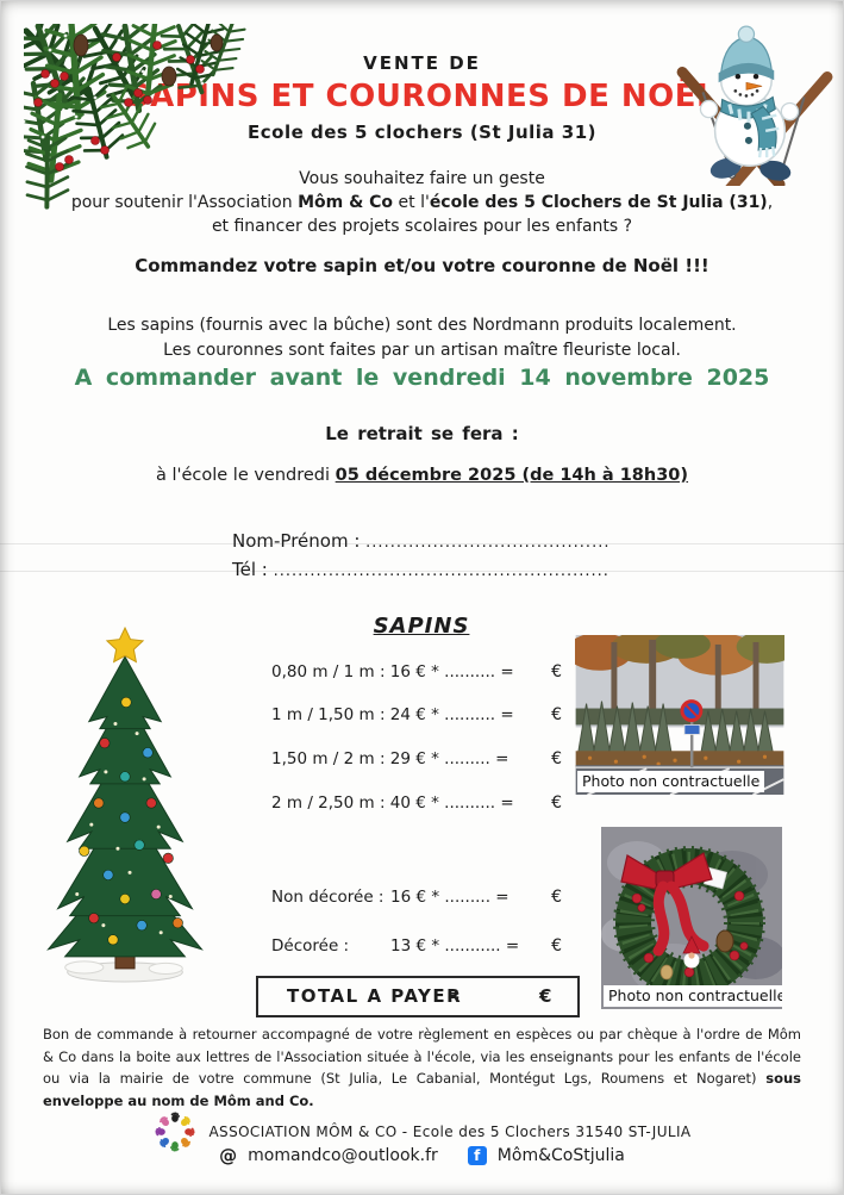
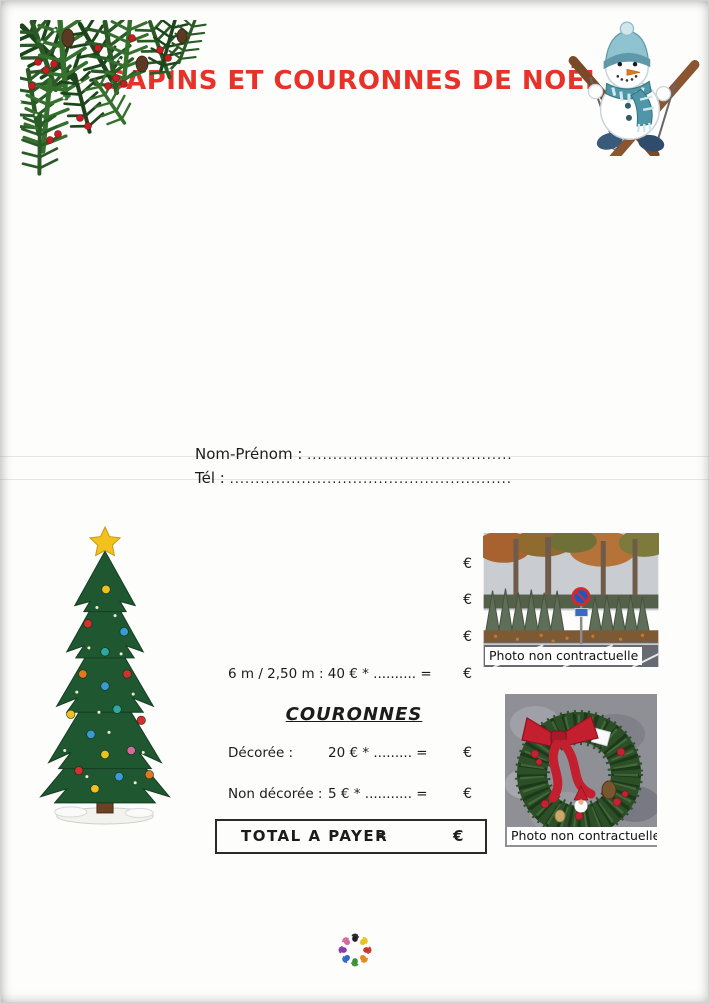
- VENTE DE
  APINS ET COURONNES DE NOË
- Ecole des 5 clochers (St Julia 31)
- Vous souhaitez faire un geste
- pour soutenir l'Association Môm & Co et l'école des 5 Clochers de St Julia (31),
- et financer des projets scolaires pour les enfants ?
- Commandez votre sapin et/ou votre couronne de Noël !!!
- Les sapins (fournis avec la bûche) sont des Nordmann produits localement.
- Les couronnes sont faites par un artisan maître fleuriste local.
- A commander avant le vendredi 14 novembre 2025
- Le retrait se fera :
- à l'école le vendredi 05 décembre 2025 (de 14h à 18h30)
  Nom-Prénom :
  Tél :
- SAPINS
- 0,80 m / 1 m : 16 € * .......... =
  €
- 1 m / 1,50 m : 24 € * .......... =
  €
- 1,50 m / 2 m : 29 € * ......... =
  €
- 2 m / 2,50 m : 40 € * .......... =
+ 6 m / 2,50 m : 40 € * .......... =
  €
  Photo non contractuelle
+ COURONNES
- Non décorée :
+ Décorée :
- 16 € * ......... =
+ 20 € * ......... =
  €
- Décorée :
+ Non décorée :
- 13 € * ........... =
+ 5 € * ........... =
  €
  TOTAL A PAYER
  =
  €
  Photo non contractuelle
- Bon de commande à retourner accompagné de votre règlement en espèces ou par chèque à l'ordre de Môm & Co dans la boite aux lettres de l'Association située à l'école, via les enseignants pour les enfants de l'école ou via la mairie de votre commune (St Julia, Le Cabanial, Montégut Lgs, Roumens et Nogaret) sous enveloppe au nom de Môm and Co.
- ASSOCIATION MÔM & CO - Ecole des 5 Clochers 31540 ST-JULIA
- @
- momandco@outlook.fr
- f
- Môm&CoStjulia
